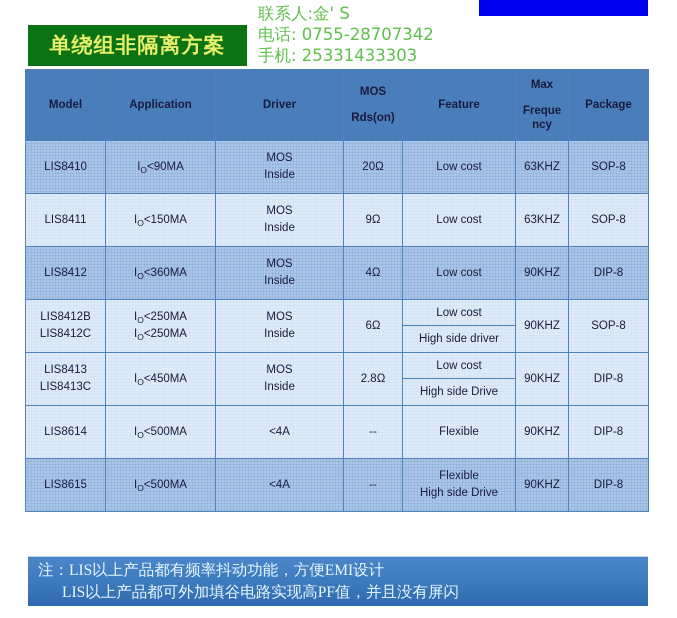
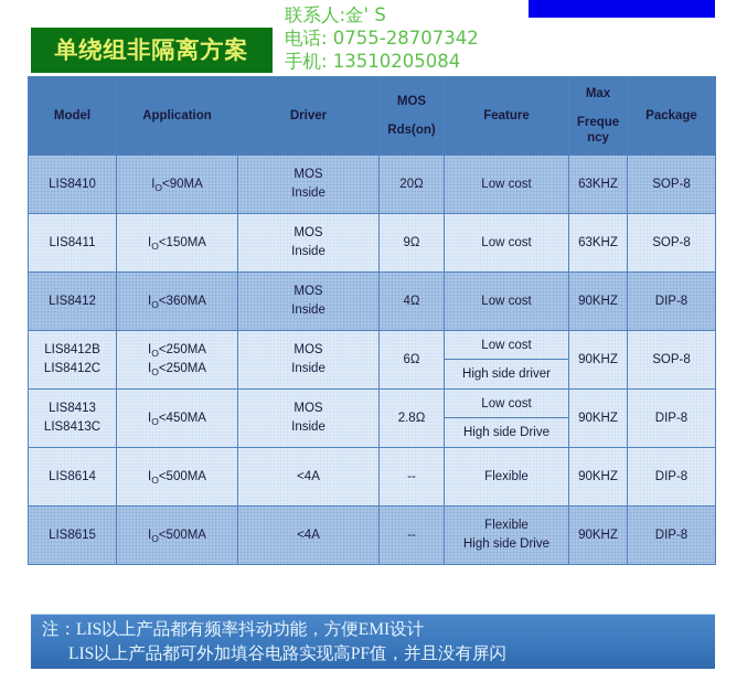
  单绕组非隔离方案
  联系人:金' S
  电话: 0755-28707342
- 手机: 25331433303
+ 手机: 13510205084
  Model	Application	Driver	MOS Rds(on)	Feature	Max Freque ncy	Package
  LIS8410	IO<90MA	MOSInside	20Ω	Low cost	63KHZ	SOP-8
  LIS8411	IO<150MA	MOSInside	9Ω	Low cost	63KHZ	SOP-8
  LIS8412	IO<360MA	MOSInside	4Ω	Low cost	90KHZ	DIP-8
  LIS8412BLIS8412C	IO<250MA IO<250MA	MOSInside	6Ω	Low cost High side driver	90KHZ	SOP-8
  LIS8413LIS8413C	IO<450MA	MOSInside	2.8Ω	Low cost High side Drive	90KHZ	DIP-8
  LIS8614	IO<500MA	<4A	--	Flexible	90KHZ	DIP-8
  LIS8615	IO<500MA	<4A	--	FlexibleHigh side Drive	90KHZ	DIP-8
  注：LIS以上产品都有频率抖动功能，方便EMI设计
  LIS以上产品都可外加填谷电路实现高PF值，并且没有屏闪
